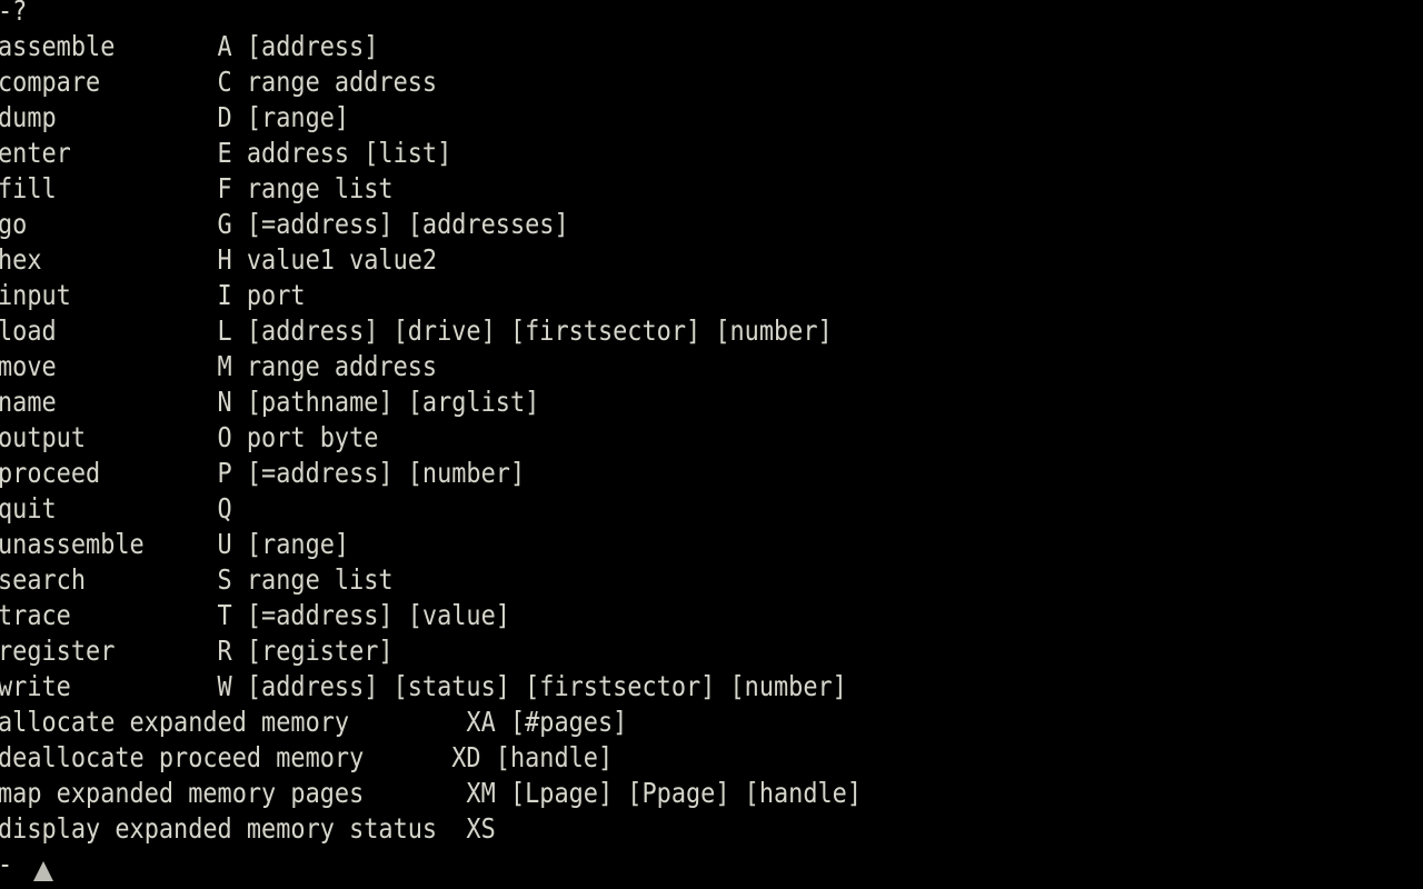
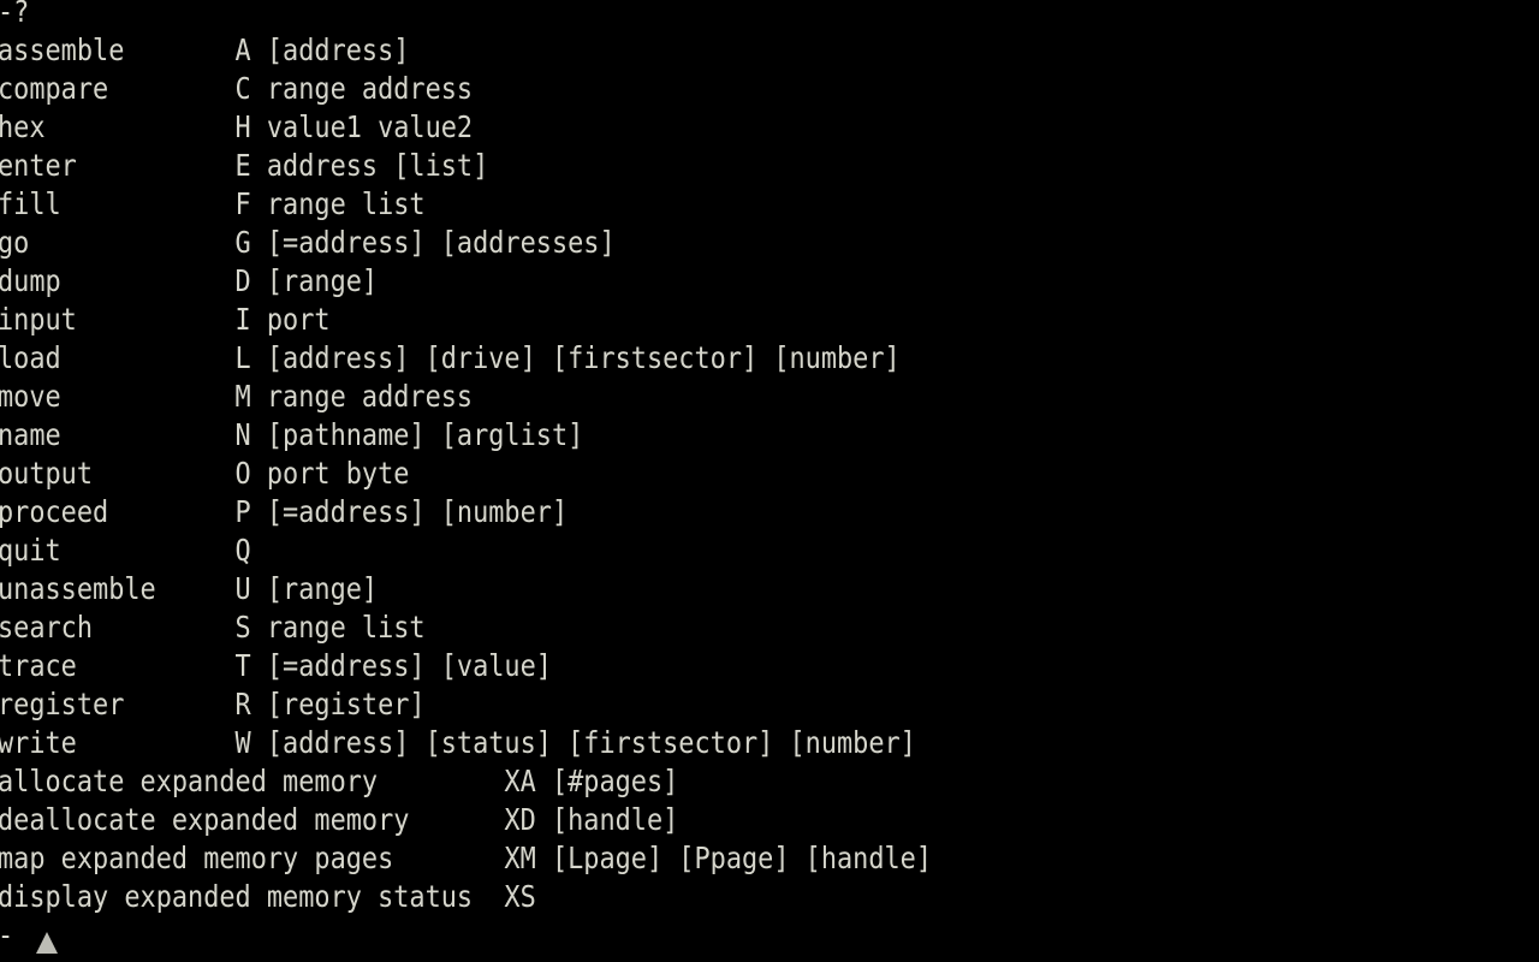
  -?
  assemble A [address]
  compare C range address
- dump D [range]
+ hex H value1 value2
  enter E address [list]
  fill F range list
  go G [=address] [addresses]
- hex H value1 value2
+ dump D [range]
  input I port
  load L [address] [drive] [firstsector] [number]
  move M range address
  name N [pathname] [arglist]
  output O port byte
  proceed P [=address] [number]
  quit Q
  unassemble U [range]
  search S range list
  trace T [=address] [value]
  register R [register]
  write W [address] [status] [firstsector] [number]
  allocate expanded memory XA [#pages]
- deallocate proceed memory XD [handle]
+ deallocate expanded memory XD [handle]
  map expanded memory pages XM [Lpage] [Ppage] [handle]
  display expanded memory status XS
  -
